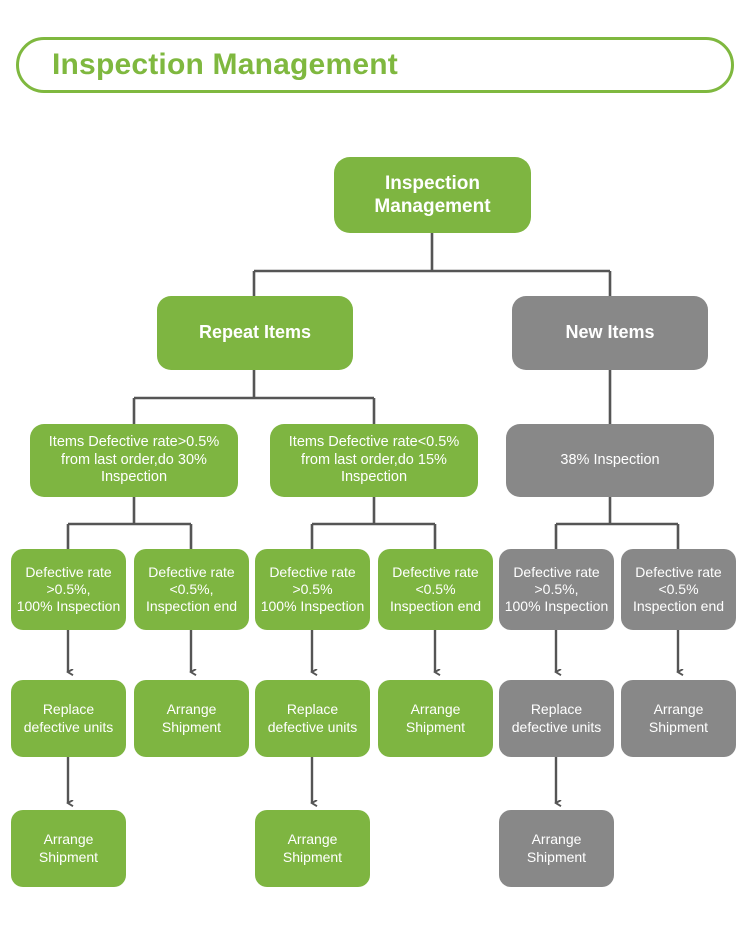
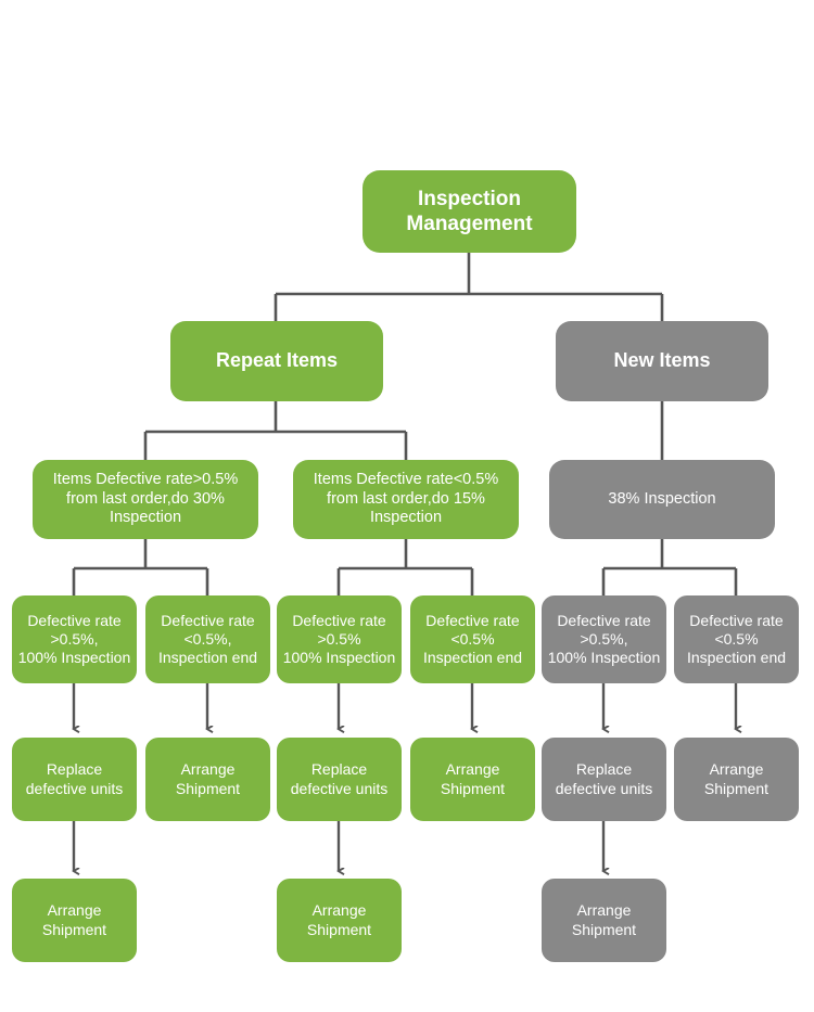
- Inspection Management
  Inspection
  Management
  Repeat Items
  New Items
  Items Defective rate>0.5%
  from last order,do 30%
  Inspection
  Items Defective rate<0.5%
  from last order,do 15%
  Inspection
  38% Inspection
  Defective rate
  >0.5%,
  100% Inspection
  Defective rate
  <0.5%,
  Inspection end
  Defective rate
  >0.5%
  100% Inspection
  Defective rate
  <0.5%
  Inspection end
  Defective rate
  >0.5%,
  100% Inspection
  Defective rate
  <0.5%
  Inspection end
  Replace
  defective units
  Arrange
  Shipment
  Replace
  defective units
  Arrange
  Shipment
  Replace
  defective units
  Arrange
  Shipment
  Arrange
  Shipment
  Arrange
  Shipment
  Arrange
  Shipment
